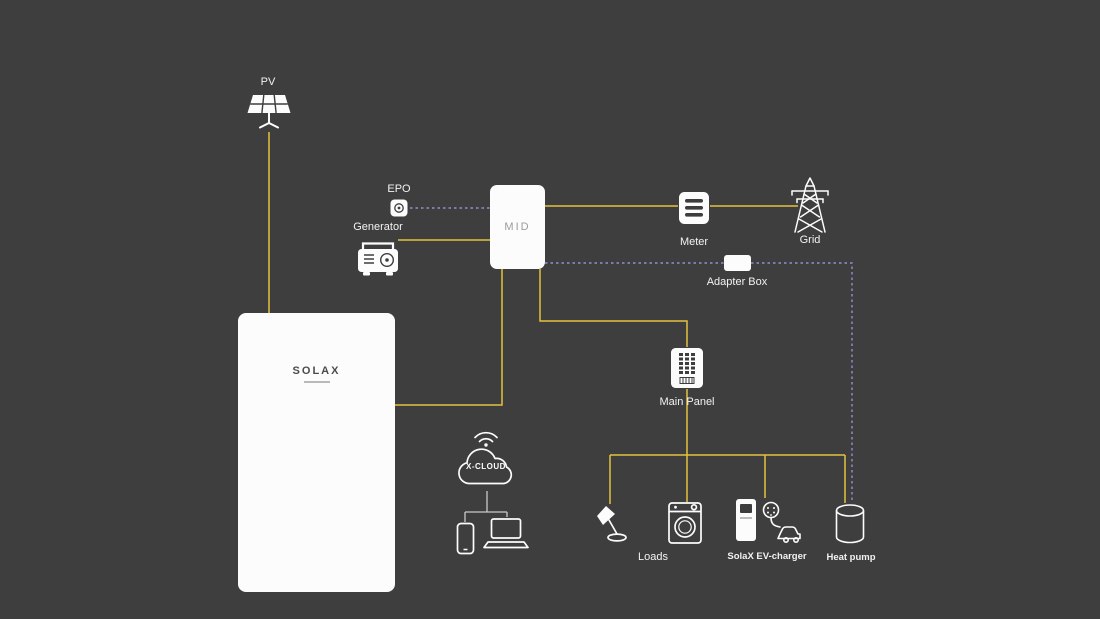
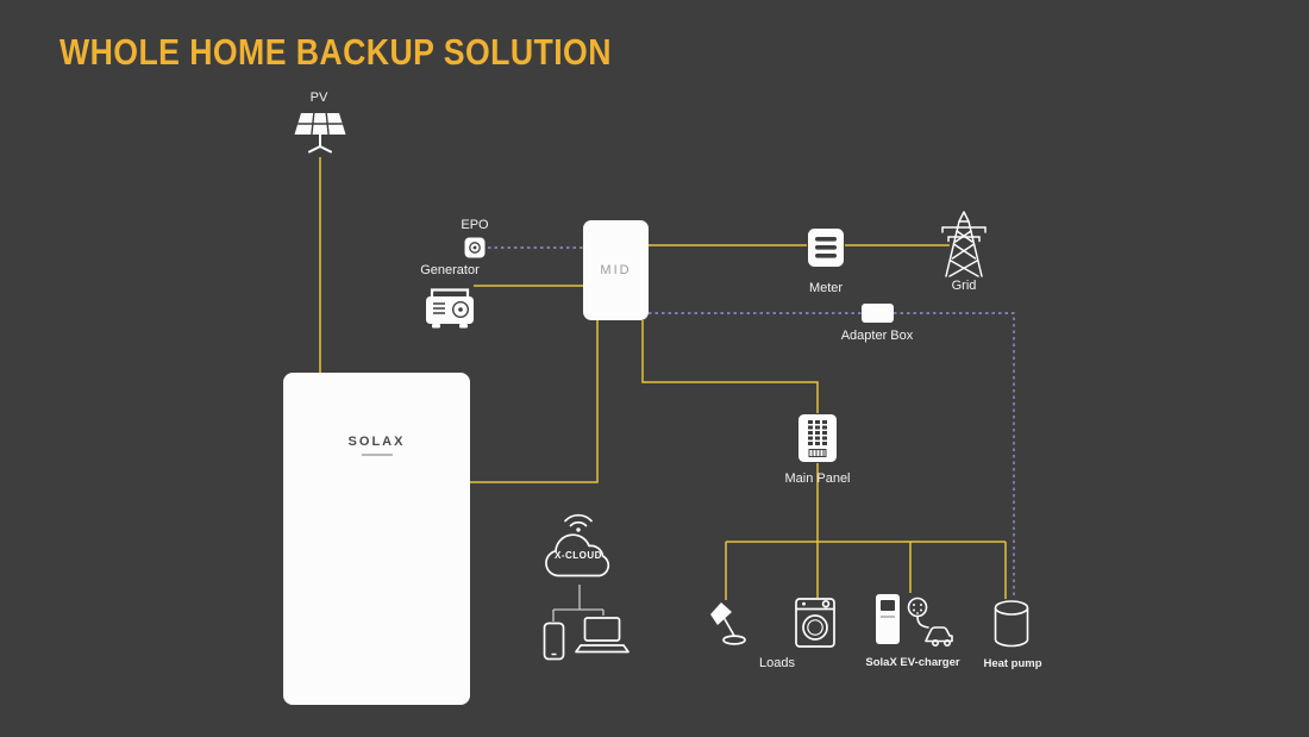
+ WHOLE HOME BACKUP SOLUTION
  PV
  EPO
  Generator
  MID
  Meter
  Grid
  Adapter Box
  SOLAX
  Main Panel
  X-CLOUD
  Loads
  SolaX EV-charger
  Heat pump
